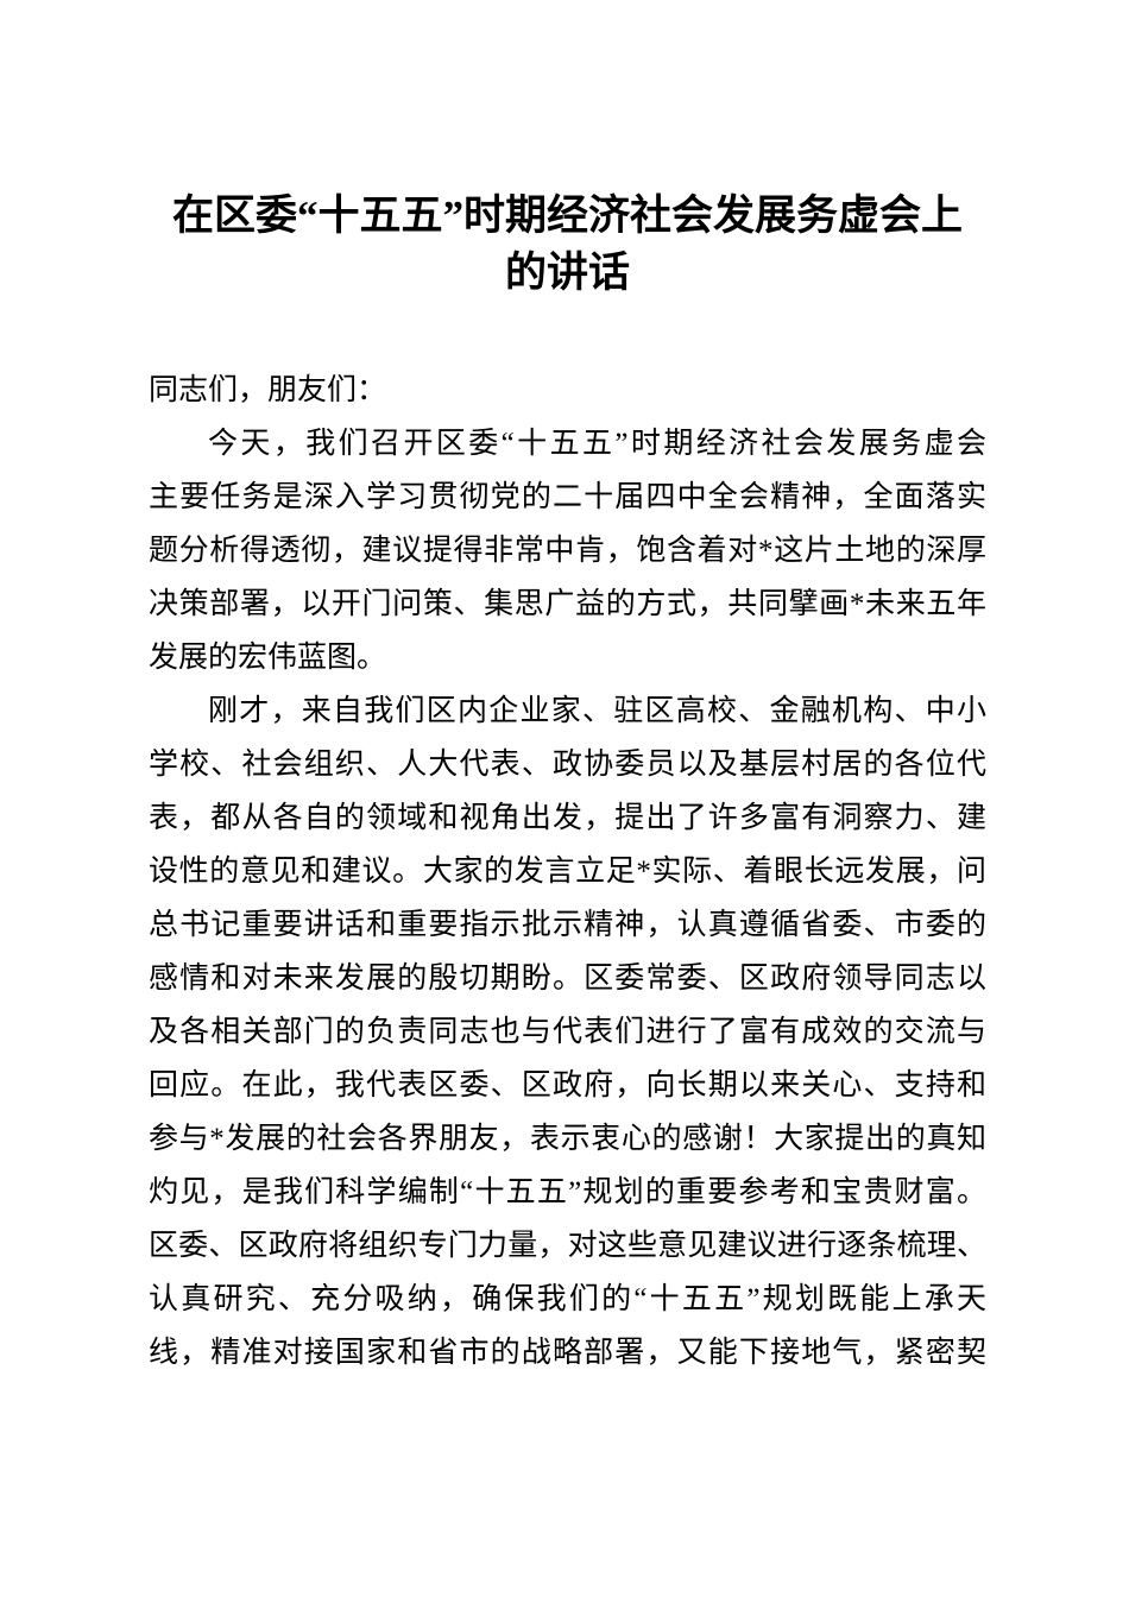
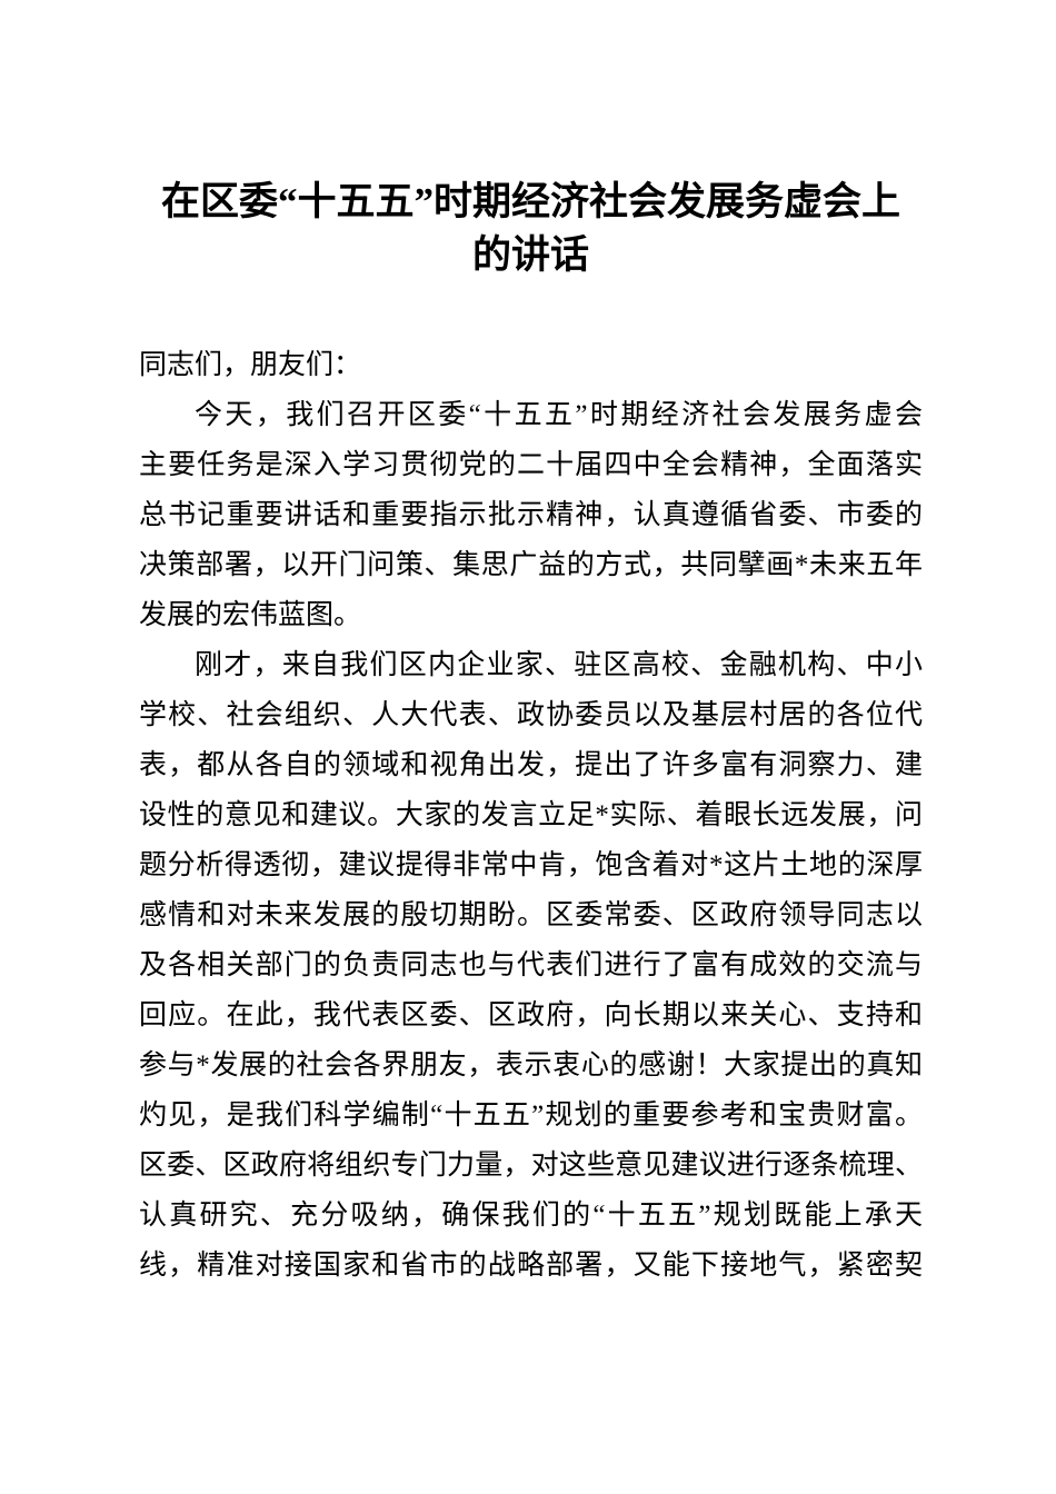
  在区委“十五五”时期经济社会发展务虚会上
  的讲话
  同志们，朋友们：
  今天，我们召开区委“十五五”时期经济社会发展务虚会
  主要任务是深入学习贯彻党的二十届四中全会精神，全面落实
- 题分析得透彻，建议提得非常中肯，饱含着对*这片土地的深厚
+ 总书记重要讲话和重要指示批示精神，认真遵循省委、市委的
  决策部署，以开门问策、集思广益的方式，共同擘画*未来五年
  发展的宏伟蓝图。
  刚才，来自我们区内企业家、驻区高校、金融机构、中小
  学校、社会组织、人大代表、政协委员以及基层村居的各位代
  表，都从各自的领域和视角出发，提出了许多富有洞察力、建
  设性的意见和建议。大家的发言立足*实际、着眼长远发展，问
- 总书记重要讲话和重要指示批示精神，认真遵循省委、市委的
+ 题分析得透彻，建议提得非常中肯，饱含着对*这片土地的深厚
  感情和对未来发展的殷切期盼。区委常委、区政府领导同志以
  及各相关部门的负责同志也与代表们进行了富有成效的交流与
  回应。在此，我代表区委、区政府，向长期以来关心、支持和
  参与*发展的社会各界朋友，表示衷心的感谢！大家提出的真知
  灼见，是我们科学编制“十五五”规划的重要参考和宝贵财富。
  区委、区政府将组织专门力量，对这些意见建议进行逐条梳理、
  认真研究、充分吸纳，确保我们的“十五五”规划既能上承天
  线，精准对接国家和省市的战略部署，又能下接地气，紧密契
